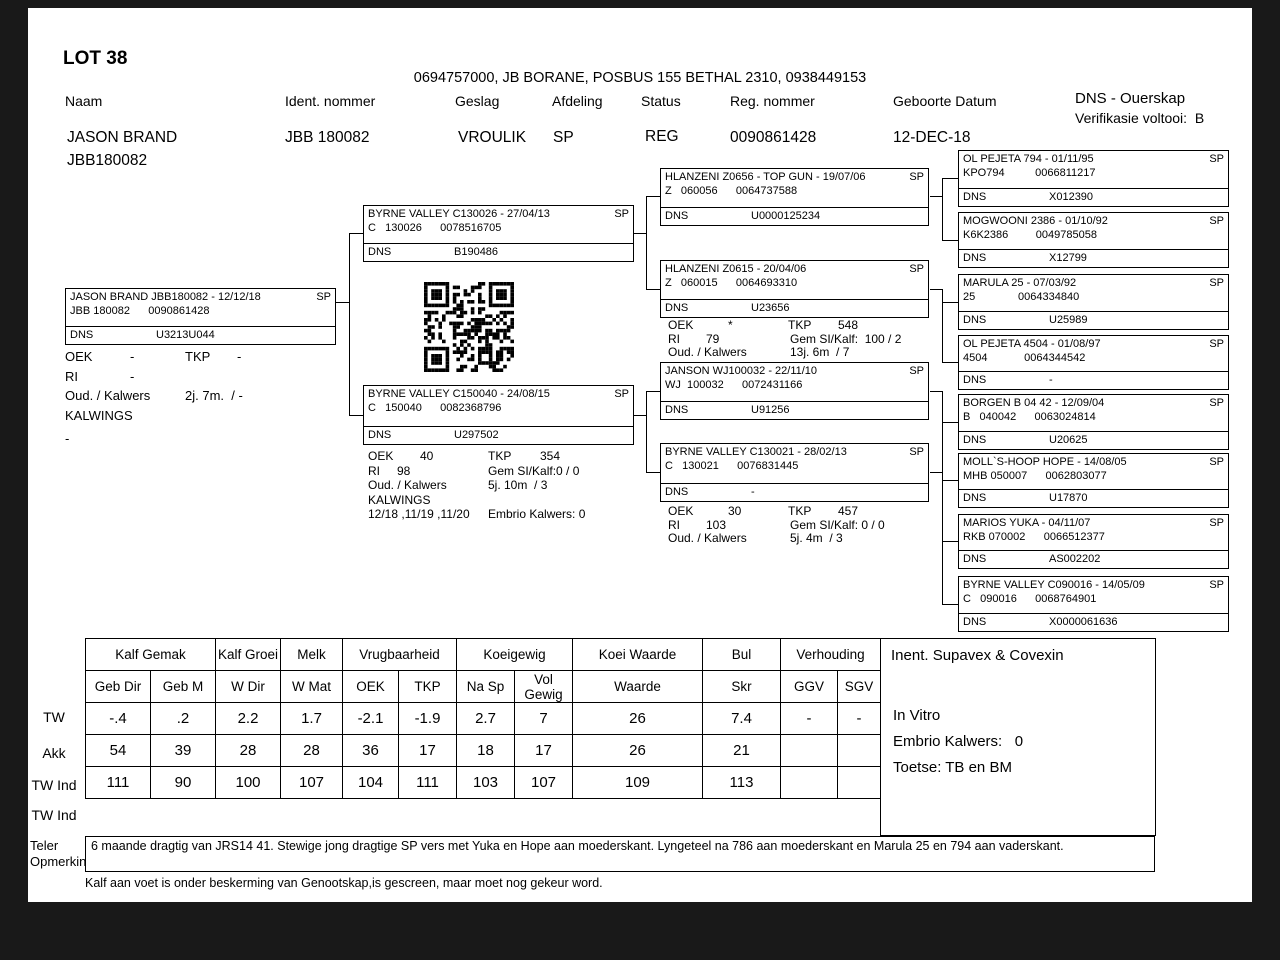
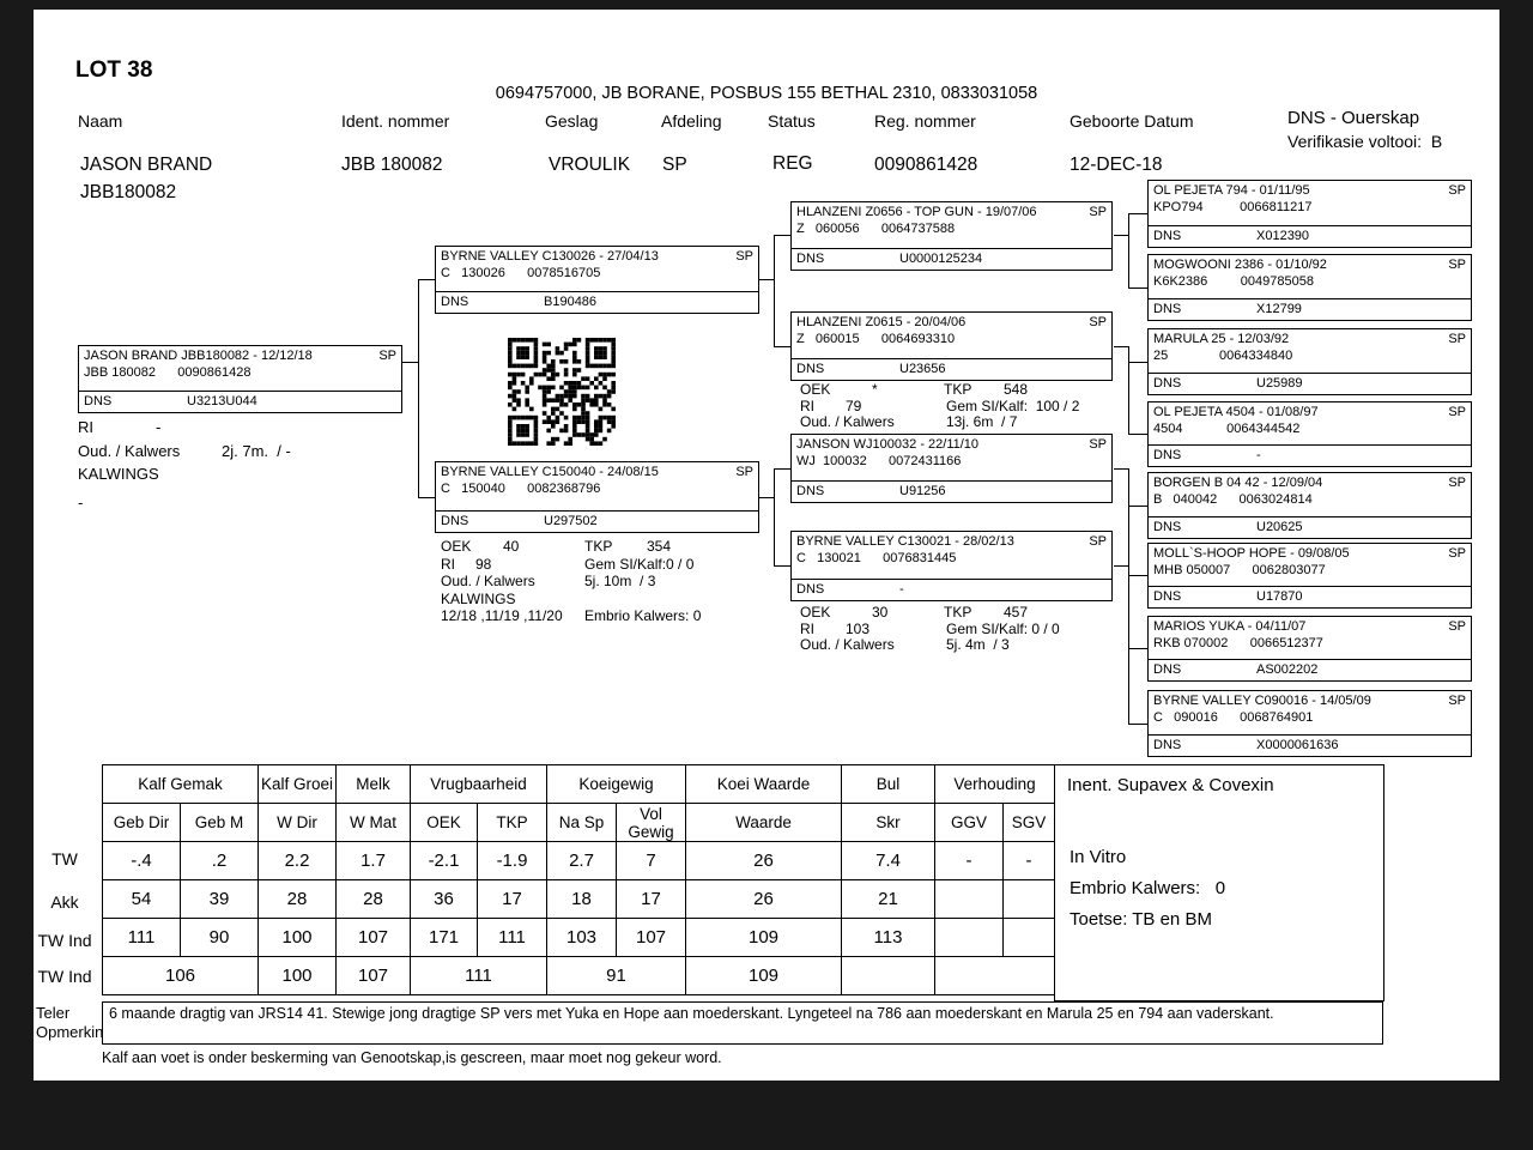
  LOT 38
- 0694757000, JB BORANE, POSBUS 155 BETHAL 2310, 0938449153
+ 0694757000, JB BORANE, POSBUS 155 BETHAL 2310, 0833031058
  Naam
  Ident. nommer
  Geslag
  Afdeling
  Status
  Reg. nommer
  Geboorte Datum
  DNS - Ouerskap
  Verifikasie voltooi: B
  JASON BRAND
  JBB180082
  JBB 180082
  VROULIK
  SP
  REG
  0090861428
  12-DEC-18
  JASON BRAND JBB180082 - 12/12/18
  SP
  JBB 180082 0090861428
  DNS U3213U044
  BYRNE VALLEY C130026 - 27/04/13
  SP
  C 130026 0078516705
  DNS B190486
  BYRNE VALLEY C150040 - 24/08/15
  SP
  C 150040 0082368796
  DNS U297502
  HLANZENI Z0656 - TOP GUN - 19/07/06
  SP
  Z 060056 0064737588
  DNS U0000125234
  HLANZENI Z0615 - 20/04/06
  SP
  Z 060015 0064693310
  DNS U23656
  JANSON WJ100032 - 22/11/10
  SP
  WJ 100032 0072431166
  DNS U91256
  BYRNE VALLEY C130021 - 28/02/13
  SP
  C 130021 0076831445
  DNS -
  OL PEJETA 794 - 01/11/95
  SP
  KPO794 0066811217
  DNS X012390
  MOGWOONI 2386 - 01/10/92
  SP
  K6K2386 0049785058
  DNS X12799
- MARULA 25 - 07/03/92
+ MARULA 25 - 12/03/92
  SP
  25 0064334840
  DNS U25989
  OL PEJETA 4504 - 01/08/97
  SP
  4504 0064344542
  DNS -
  BORGEN B 04 42 - 12/09/04
  SP
  B 040042 0063024814
  DNS U20625
- MOLL`S-HOOP HOPE - 14/08/05
+ MOLL`S-HOOP HOPE - 09/08/05
  SP
  MHB 050007 0062803077
  DNS U17870
  MARIOS YUKA - 04/11/07
  SP
  RKB 070002 0066512377
  DNS AS002202
  BYRNE VALLEY C090016 - 14/05/09
  SP
  C 090016 0068764901
  DNS X0000061636
- OEK - TKP -
  RI -
  Oud. / Kalwers 2j. 7m. / -
  KALWINGS
  -
  OEK 40 TKP 354
  RI 98 Gem SI/Kalf:0 / 0
  Oud. / Kalwers 5j. 10m / 3
  KALWINGS
  12/18 ,11/19 ,11/20 Embrio Kalwers: 0
  OEK * TKP 548
  RI 79 Gem SI/Kalf: 100 / 2
  Oud. / Kalwers 13j. 6m / 7
  OEK 30 TKP 457
  RI 103 Gem SI/Kalf: 0 / 0
  Oud. / Kalwers 5j. 4m / 3
  Kalf Gemak	Kalf Groei	Melk	Vrugbaarheid	Koeigewig	Koei Waarde	Bul	Verhouding
  Geb Dir	Geb M	W Dir	W Mat	OEK	TKP	Na Sp	Vol Gewig	Waarde	Skr	GGV	SGV
  -.4	.2	2.2	1.7	-2.1	-1.9	2.7	7	26	7.4	-	-
  54	39	28	28	36	17	18	17	26	21
- 111	90	100	107	104	111	103	107	109	113
+ 111	90	100	107	171	111	103	107	109	113
+ 106	100	107	111	91	109
  TW
  Akk
  TW Ind
  TW Ind
  Inent. Supavex & Covexin
  In Vitro
  Embrio Kalwers: 0
  Toetse: TB en BM
  Teler
  Opmerkin
  6 maande dragtig van JRS14 41. Stewige jong dragtige SP vers met Yuka en Hope aan moederskant. Lyngeteel na 786 aan moederskant en Marula 25 en 794 aan vaderskant.
  Kalf aan voet is onder beskerming van Genootskap,is gescreen, maar moet nog gekeur word.
